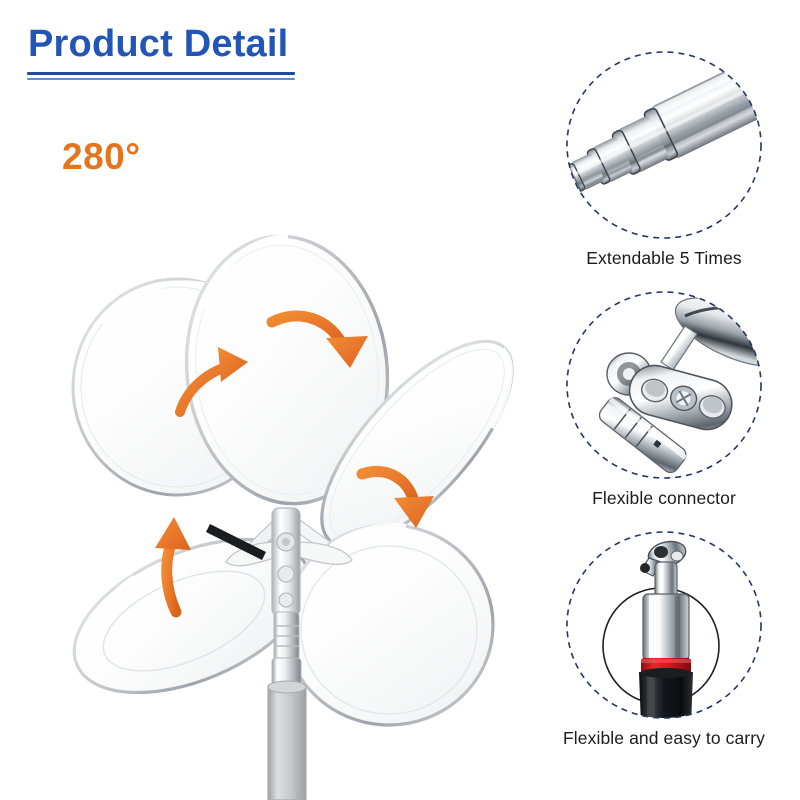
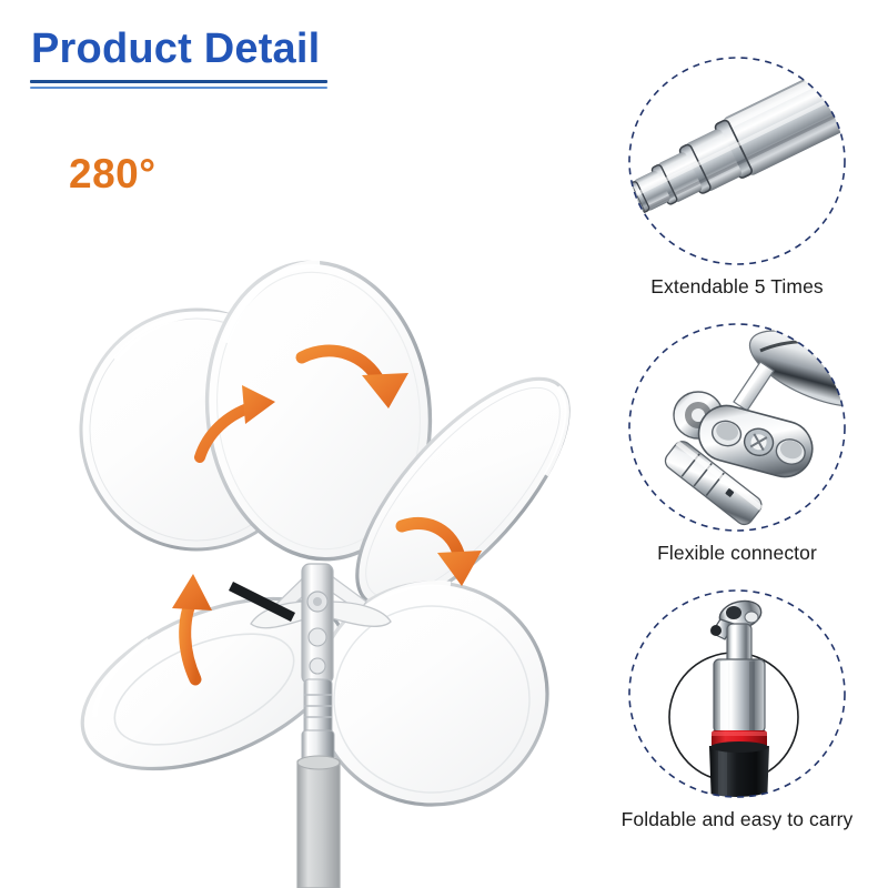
  Product Detail
  280°
  Extendable 5 Times
  Flexible connector
- Flexible and easy to carry
+ Foldable and easy to carry
